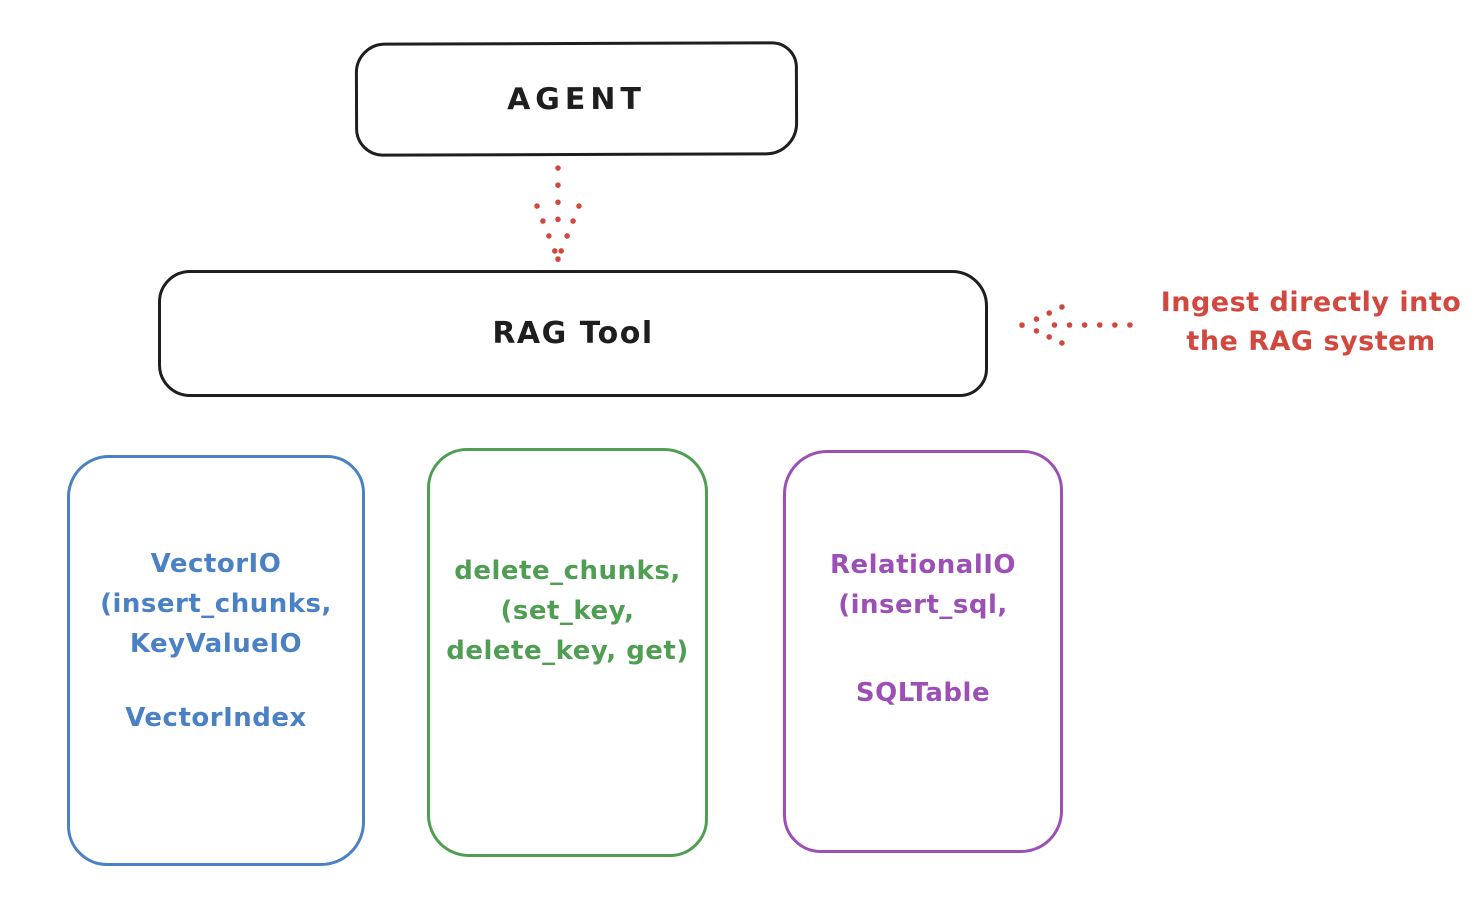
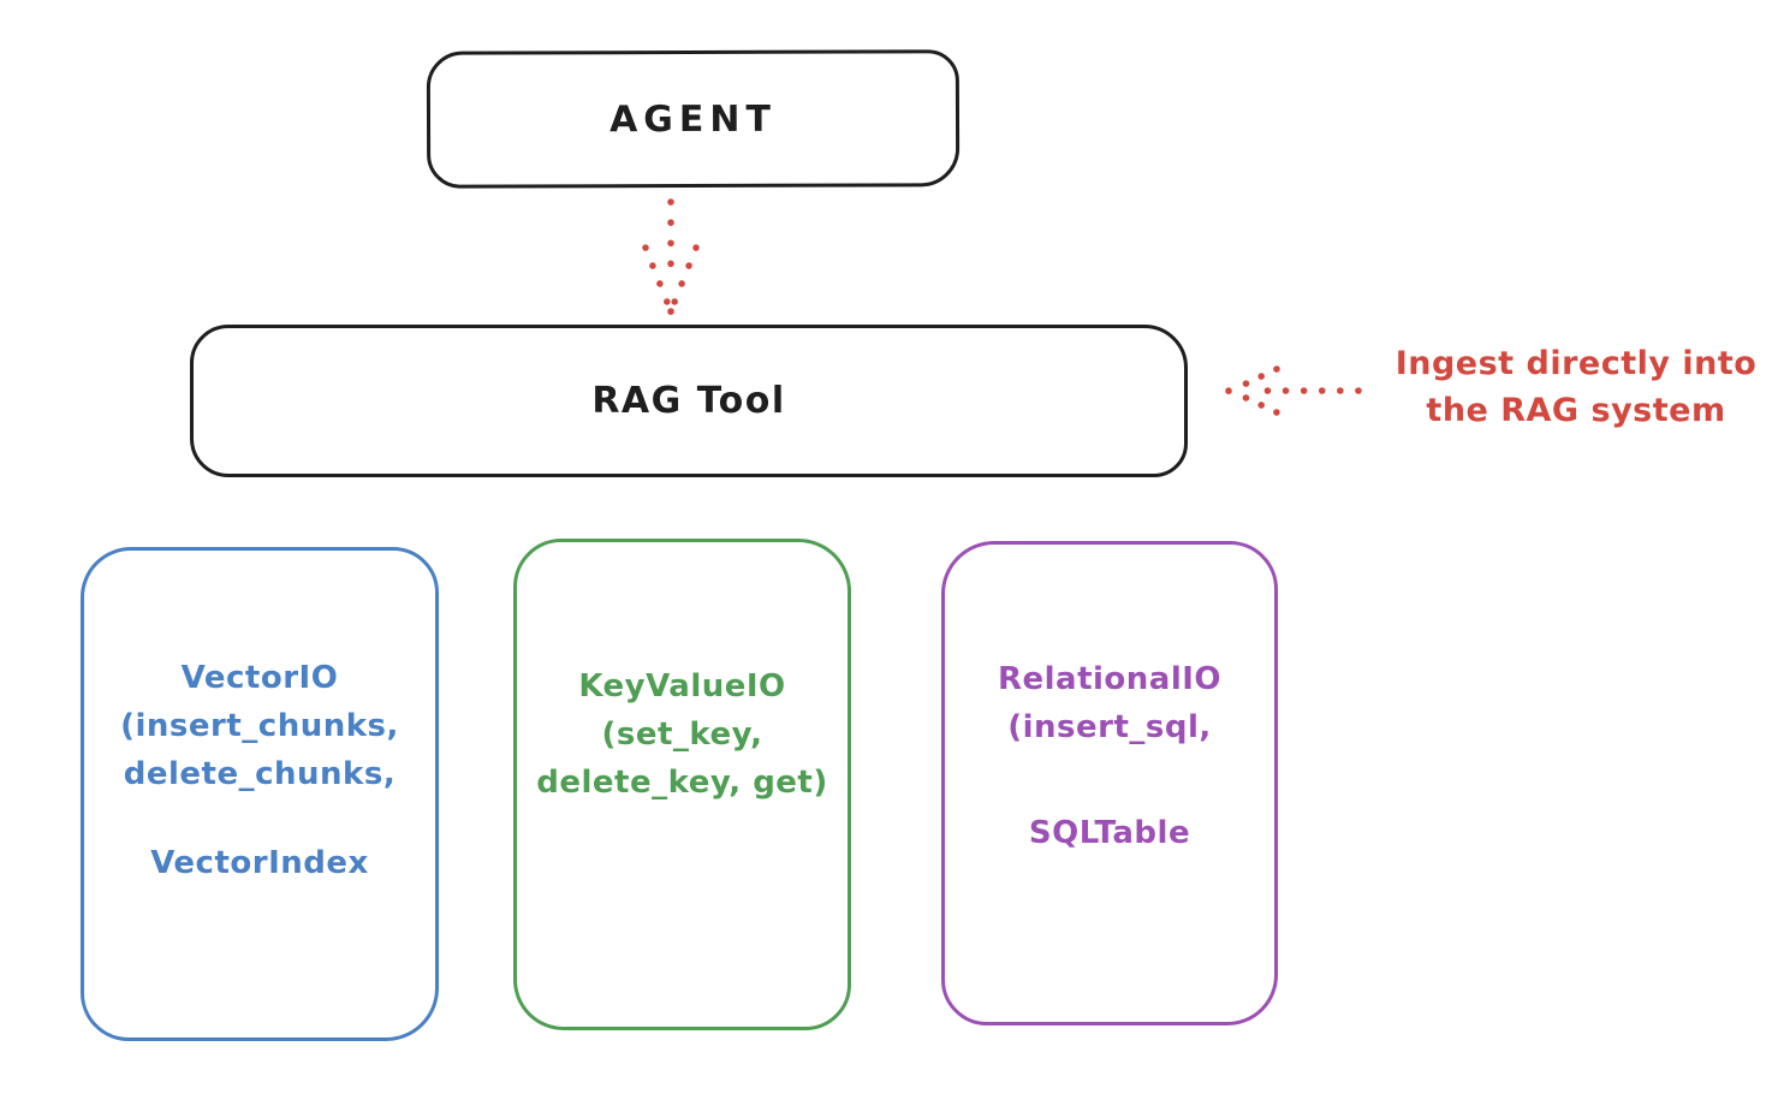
  AGENT
  RAG Tool
  Ingest directly into
  the RAG system
  VectorIO
  (insert_chunks,
- KeyValueIO
+ delete_chunks,
  VectorIndex
- delete_chunks,
+ KeyValueIO
  (set_key,
  delete_key, get)
  RelationalIO
  (insert_sql,
  SQLTable
